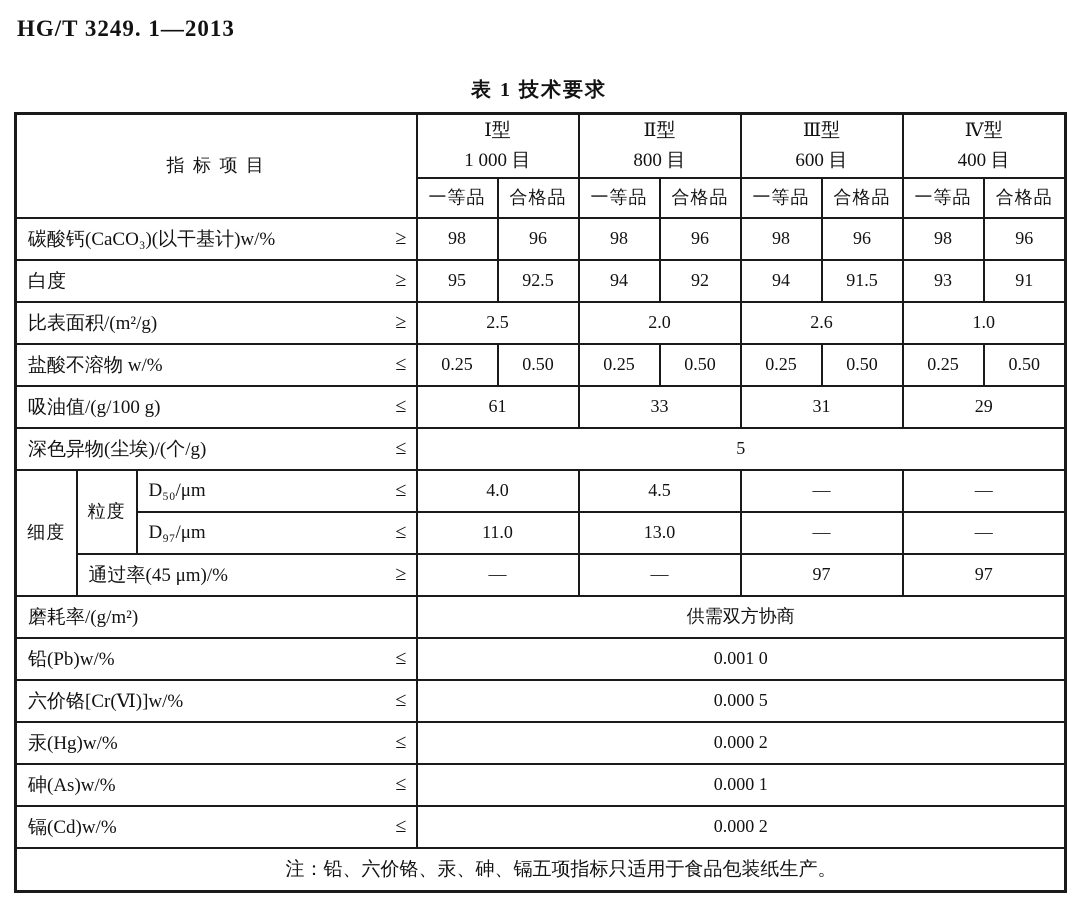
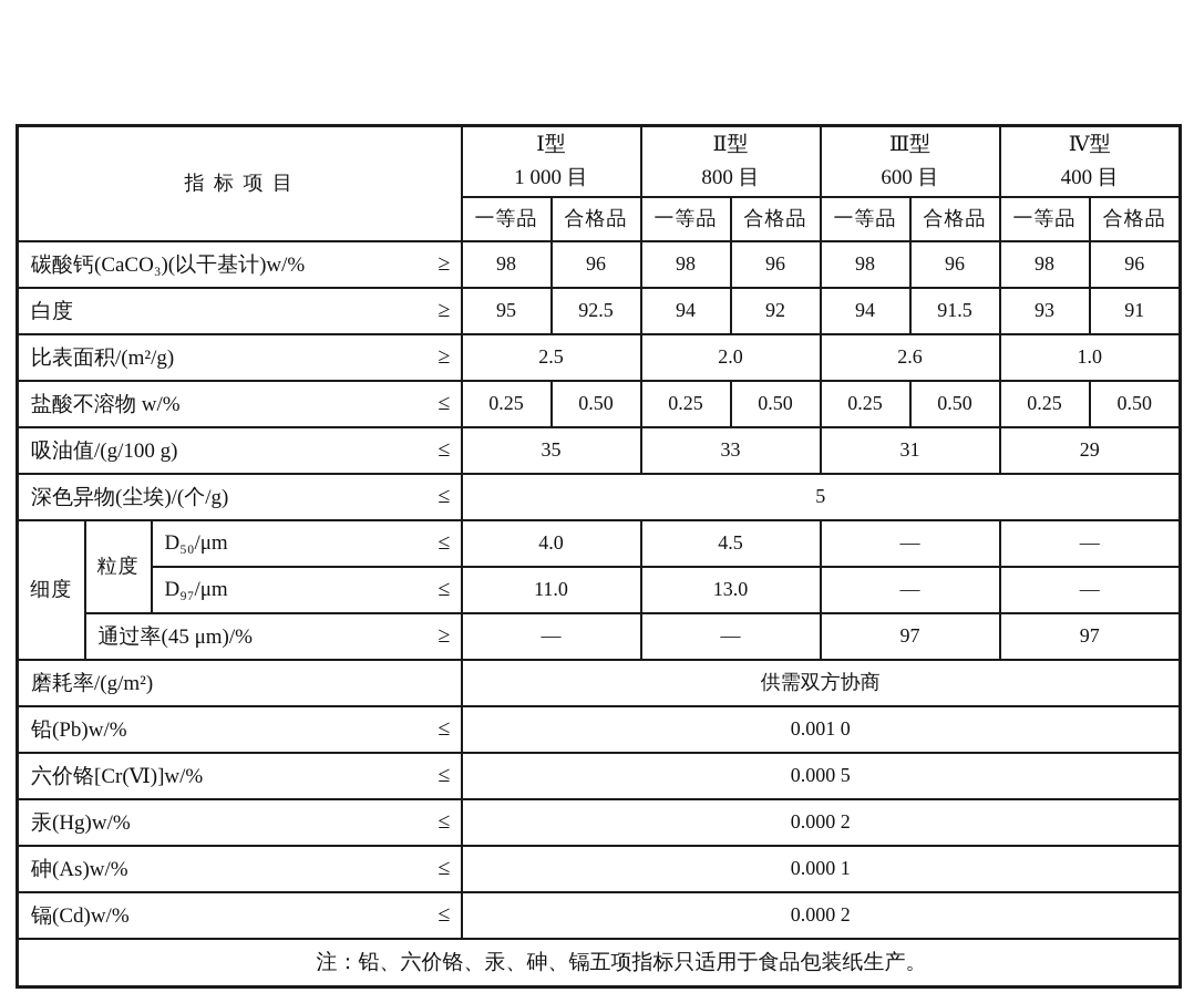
- HG/T 3249. 1—2013
- 表 1 技术要求
  指 标 项 目	Ⅰ型 1 000 目	Ⅱ型 800 目	Ⅲ型 600 目	Ⅳ型 400 目
  一等品	合格品	一等品	合格品	一等品	合格品	一等品	合格品
  碳酸钙(CaCO₃)(以干基计)w/% ≥	98	96	98	96	98	96	98	96
  白度 ≥	95	92.5	94	92	94	91.5	93	91
  比表面积/(m²/g) ≥	2.5	2.0	2.6	1.0
  盐酸不溶物 w/% ≤	0.25	0.50	0.25	0.50	0.25	0.50	0.25	0.50
- 吸油值/(g/100 g) ≤	61	33	31	29
+ 吸油值/(g/100 g) ≤	35	33	31	29
  深色异物(尘埃)/(个/g) ≤	5
  细度	粒度	D₅₀/μm ≤	4.0	4.5	—	—
  D₉₇/μm ≤	11.0	13.0	—	—
  通过率(45 μm)/% ≥	—	—	97	97
  磨耗率/(g/m²)	供需双方协商
  铅(Pb)w/% ≤	0.001 0
  六价铬[Cr(Ⅵ)]w/% ≤	0.000 5
  汞(Hg)w/% ≤	0.000 2
  砷(As)w/% ≤	0.000 1
  镉(Cd)w/% ≤	0.000 2
  注：铅、六价铬、汞、砷、镉五项指标只适用于食品包装纸生产。
